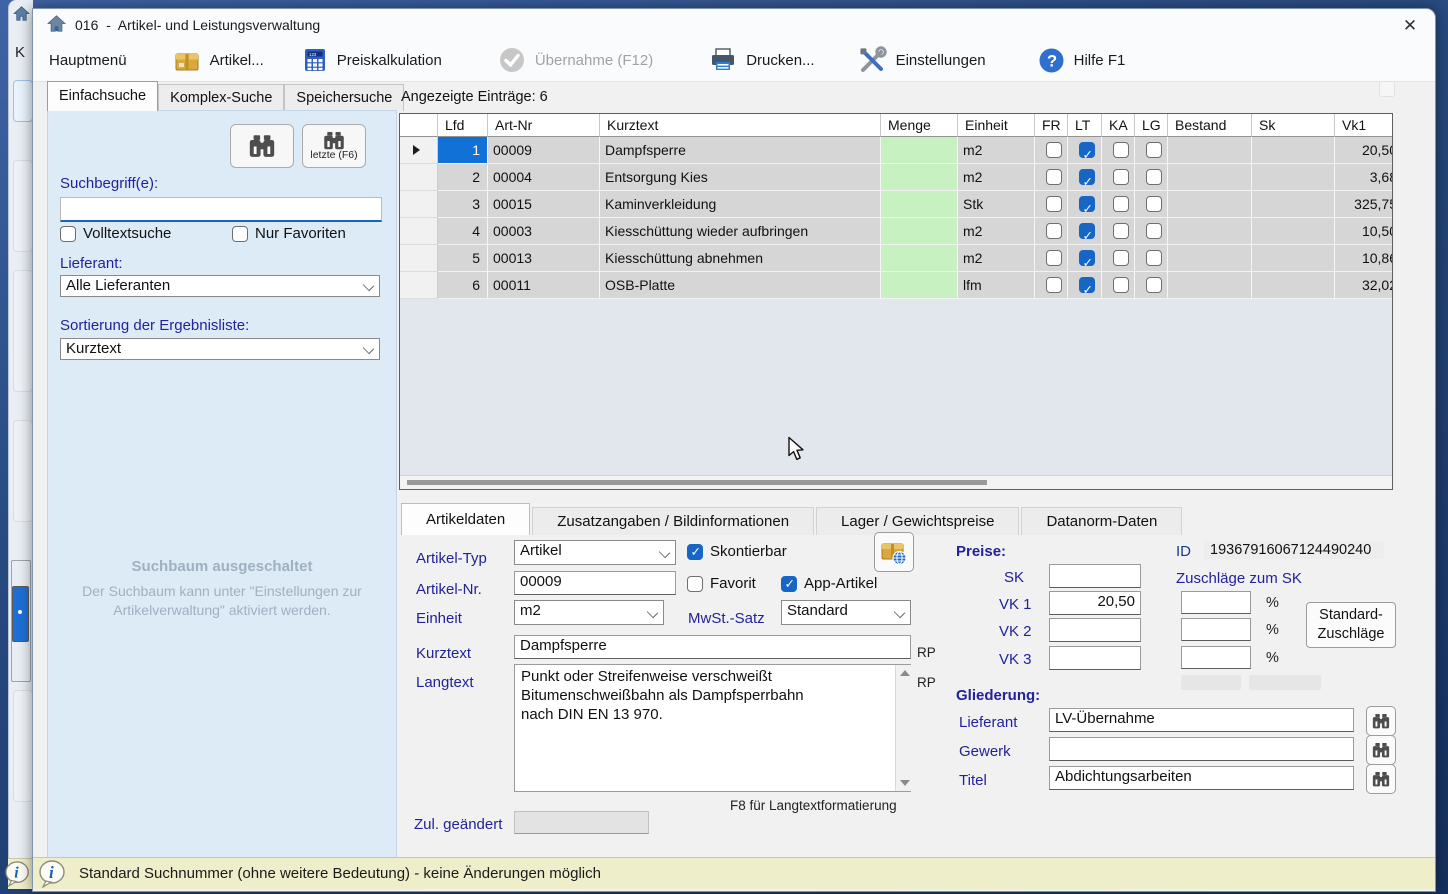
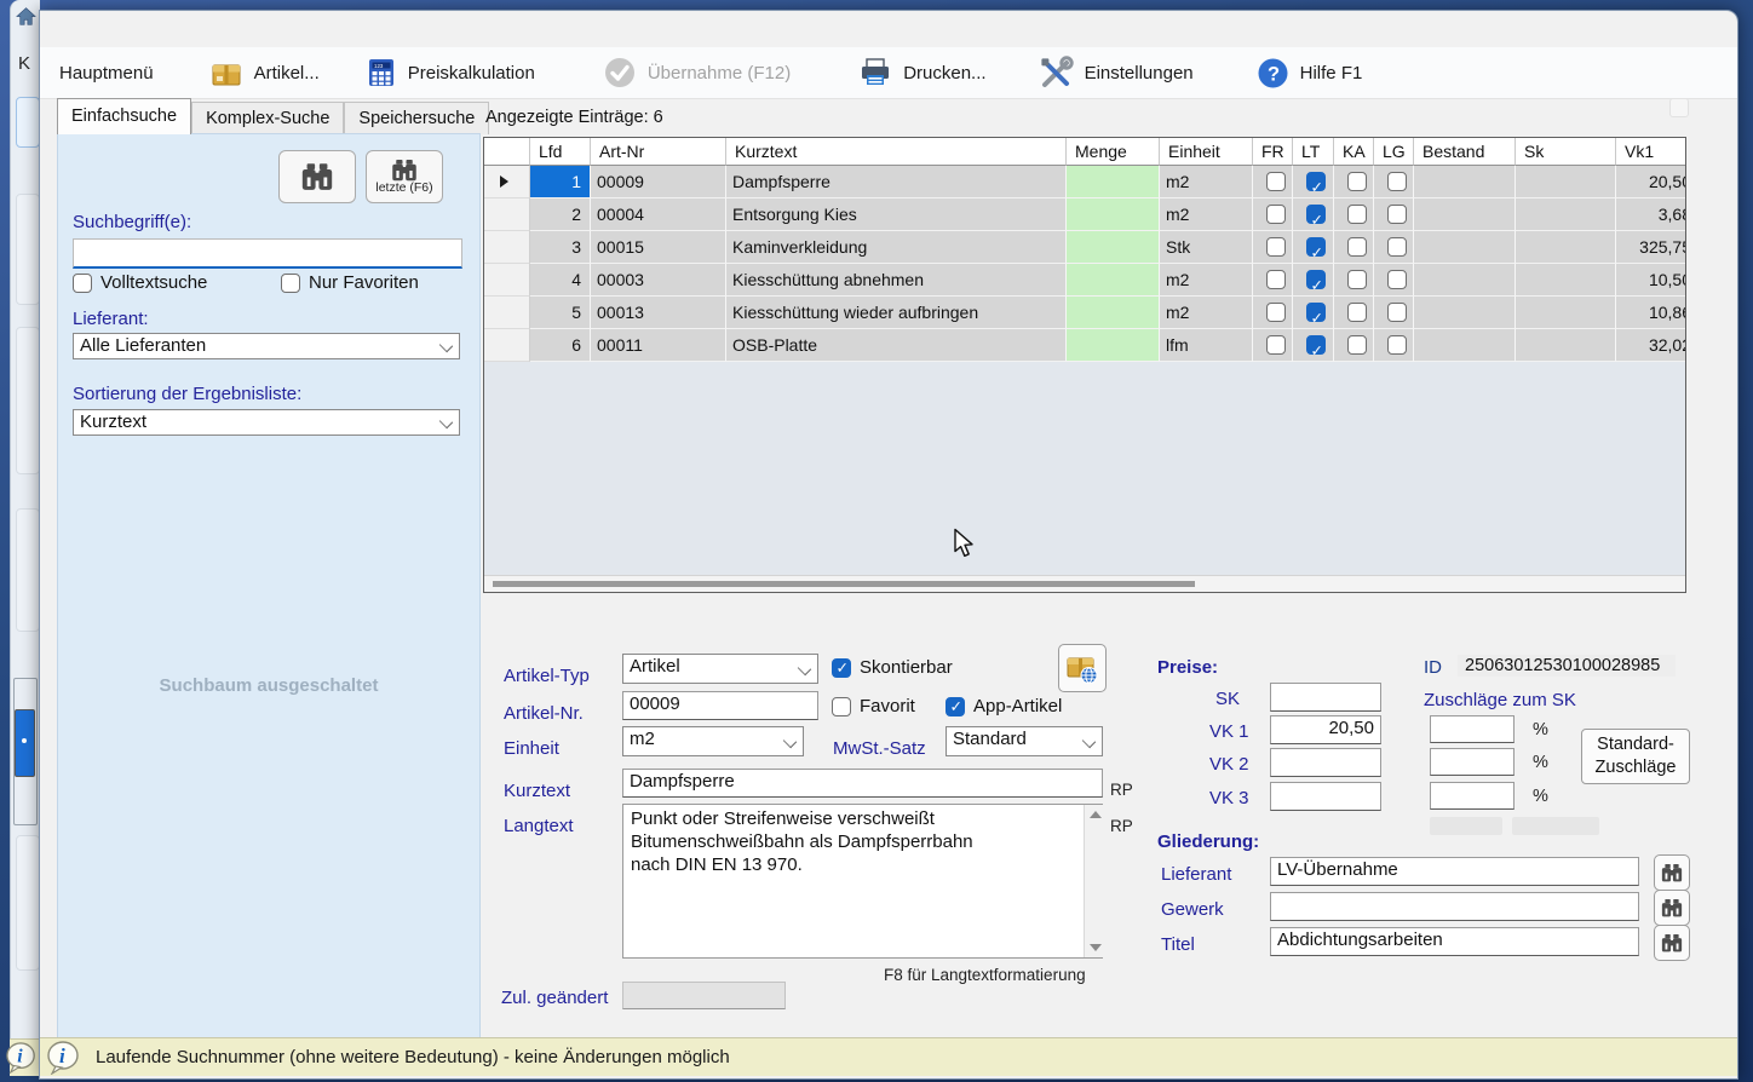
  K
  i
- 016 - Artikel- und Leistungsverwaltung
- ✕
  Hauptmenü
  Artikel...
  Preiskalkulation
  Übernahme (F12)
  Drucken...
  Einstellungen
  ?
  Hilfe F1
  Einfachsuche
  Komplex-Suche
  Speichersuche
  Angezeigte Einträge: 6
  letzte (F6)
  Suchbegriff(e):
  Volltextsuche
  Nur Favoriten
  Lieferant:
  Alle Lieferanten
  Sortierung der Ergebnisliste:
  Kurztext
  Suchbaum ausgeschaltet
- Der Suchbaum kann unter "Einstellungen zur
- Artikelverwaltung" aktiviert werden.
  Lfd
  Art-Nr
  Kurztext
  Menge
  Einheit
  FR
  LT
  KA
  LG
  Bestand
  Sk
  Vk1
  1
  00009
  Dampfsperre
  m2
  20,5
  2
  00004
  Entsorgung Kies
  m2
  3,6
  3
  00015
  Kaminverkleidung
  Stk
  325,7
  4
  00003
- Kiesschüttung wieder aufbringen
+ Kiesschüttung abnehmen
  m2
  10,5
  5
  00013
- Kiesschüttung abnehmen
+ Kiesschüttung wieder aufbringen
  m2
  10,8
  6
  00011
  OSB-Platte
  lfm
  32,0
- Artikeldaten
- Zusatzangaben / Bildinformationen
- Lager / Gewichtspreise
- Datanorm-Daten
  Artikel-Typ
  Artikel
  Skontierbar
  Artikel-Nr.
  00009
  Favorit
  App-Artikel
  Einheit
  m2
  MwSt.-Satz
  Standard
  Kurztext
  Dampfsperre
  RP
  Langtext
  Punkt oder Streifenweise verschweißt
  Bitumenschweißbahn als Dampfsperrbahn
  nach DIN EN 13 970.
  RP
  F8 für Langtextformatierung
  Zul. geändert
  Preise:
  SK
  VK 1
  20,50
  VK 2
  VK 3
  ID
- 19367916067124490240
+ 25063012530100028985
  Zuschläge zum SK
  %
  %
  %
  Standard-
  Zuschläge
  Gliederung:
  Lieferant
  LV-Übernahme
  Gewerk
  Titel
  Abdichtungsarbeiten
  i
- Standard Suchnummer (ohne weitere Bedeutung) - keine Änderungen möglich
+ Laufende Suchnummer (ohne weitere Bedeutung) - keine Änderungen möglich
